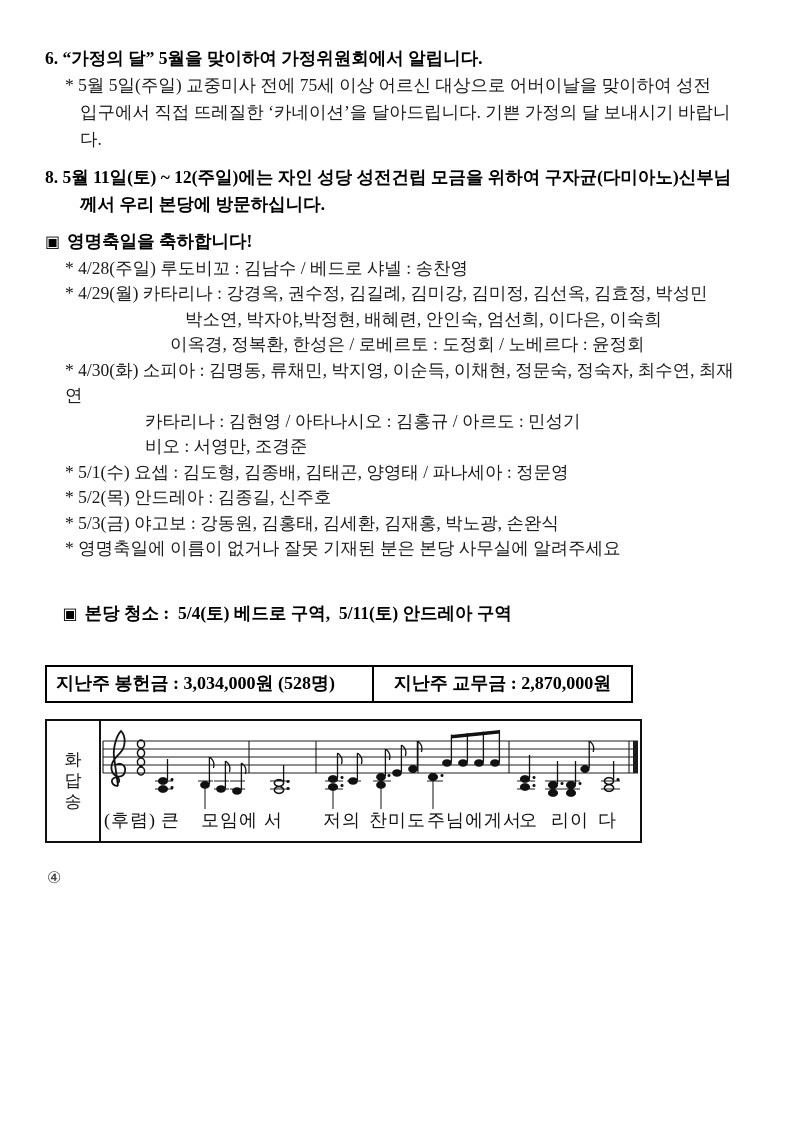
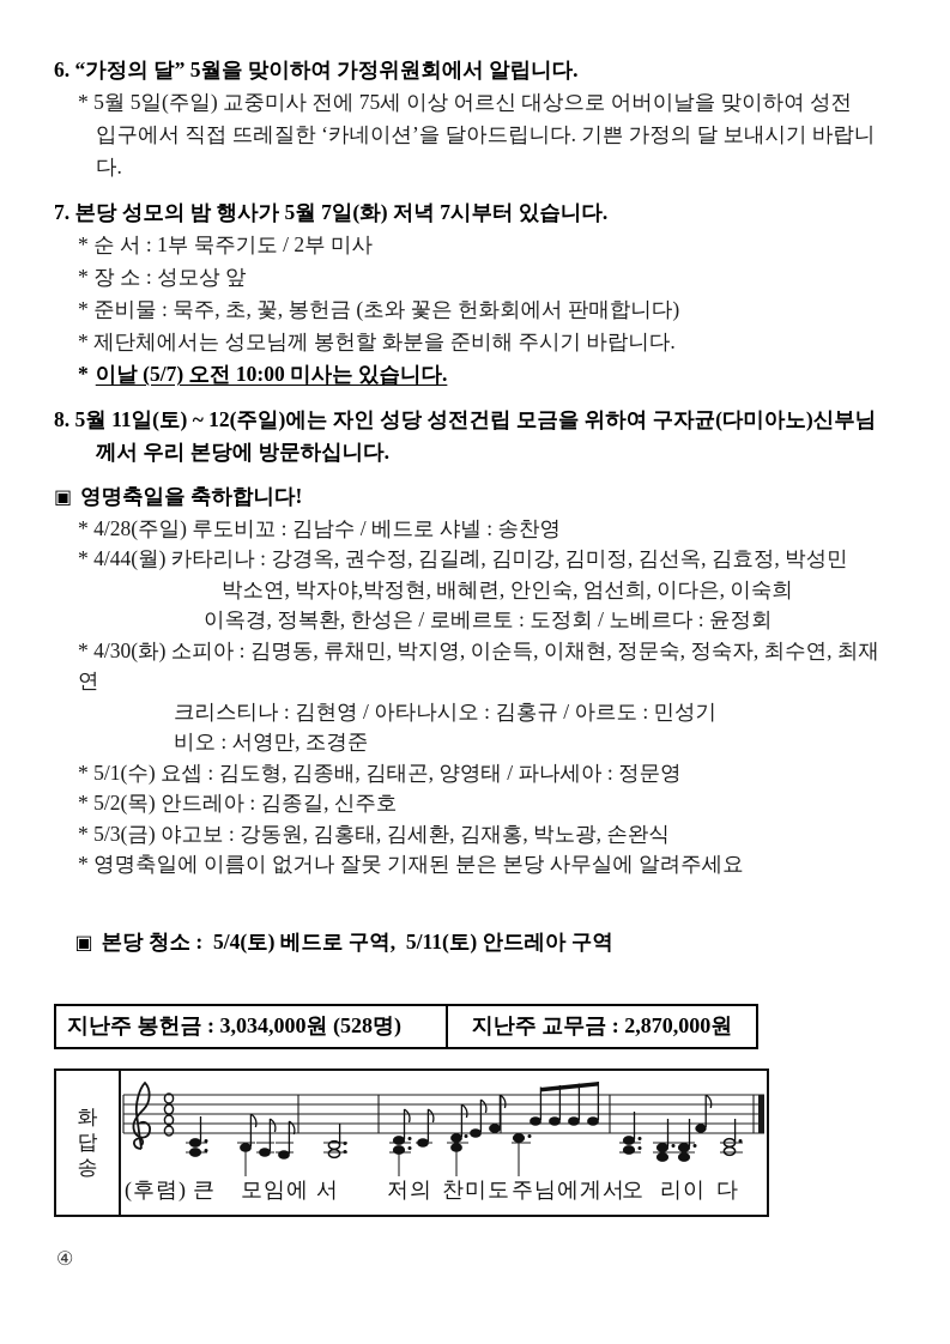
  6. “가정의 달” 5월을 맞이하여 가정위원회에서 알립니다.
  * 5월 5일(주일) 교중미사 전에 75세 이상 어르신 대상으로 어버이날을 맞이하여 성전
  입구에서 직접 뜨레질한 ‘카네이션’을 달아드립니다. 기쁜 가정의 달 보내시기 바랍니다.
+ 7. 본당 성모의 밤 행사가 5월 7일(화) 저녁 7시부터 있습니다.
+ * 순 서 : 1부 묵주기도 / 2부 미사
+ * 장 소 : 성모상 앞
+ * 준비물 : 묵주, 초, 꽃, 봉헌금 (초와 꽃은 헌화회에서 판매합니다)
+ * 제단체에서는 성모님께 봉헌할 화분을 준비해 주시기 바랍니다.
+ * 이날 (5/7) 오전 10:00 미사는 있습니다.
  8. 5월 11일(토) ~ 12(주일)에는 자인 성당 성전건립 모금을 위하여 구자균(다미아노)신부님
  께서 우리 본당에 방문하십니다.
  ▣ 영명축일을 축하합니다!
  * 4/28(주일) 루도비꼬 : 김남수 / 베드로 샤넬 : 송찬영
- * 4/29(월) 카타리나 : 강경옥, 권수정, 김길례, 김미강, 김미정, 김선옥, 김효정, 박성민
+ * 4/44(월) 카타리나 : 강경옥, 권수정, 김길례, 김미강, 김미정, 김선옥, 김효정, 박성민
  박소연, 박자야,박정현, 배혜련, 안인숙, 엄선희, 이다은, 이숙희
  이옥경, 정복환, 한성은 / 로베르토 : 도정회 / 노베르다 : 윤정회
  * 4/30(화) 소피아 : 김명동, 류채민, 박지영, 이순득, 이채현, 정문숙, 정숙자, 최수연, 최재연
- 카타리나 : 김현영 / 아타나시오 : 김홍규 / 아르도 : 민성기
+ 크리스티나 : 김현영 / 아타나시오 : 김홍규 / 아르도 : 민성기
  비오 : 서영만, 조경준
  * 5/1(수) 요셉 : 김도형, 김종배, 김태곤, 양영태 / 파나세아 : 정문영
  * 5/2(목) 안드레아 : 김종길, 신주호
  * 5/3(금) 야고보 : 강동원, 김홍태, 김세환, 김재홍, 박노광, 손완식
  * 영명축일에 이름이 없거나 잘못 기재된 분은 본당 사무실에 알려주세요
  ▣ 본당 청소 : 5/4(토) 베드로 구역, 5/11(토) 안드레아 구역
  지난주 봉헌금 : 3,034,000원 (528명)
  지난주 교무금 : 2,870,000원
  화
  답
  송
  (후렴)
  큰
  모임에
  서
  저의
  찬미도
  주님에게서
  오
  리이
  다
  ④
